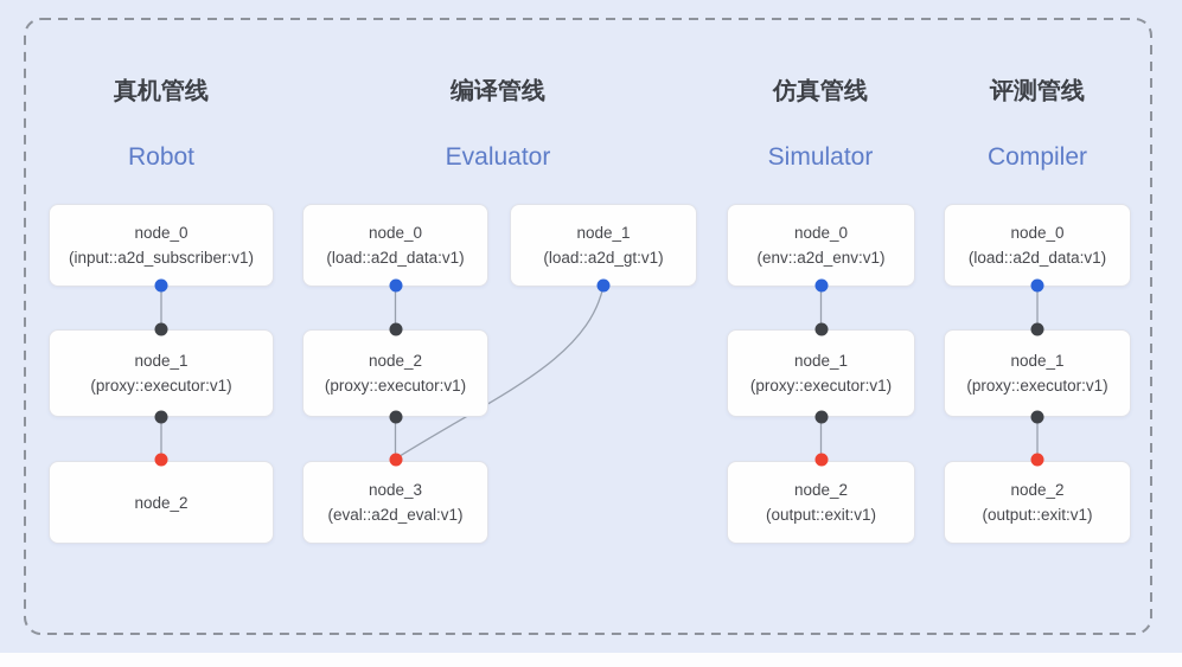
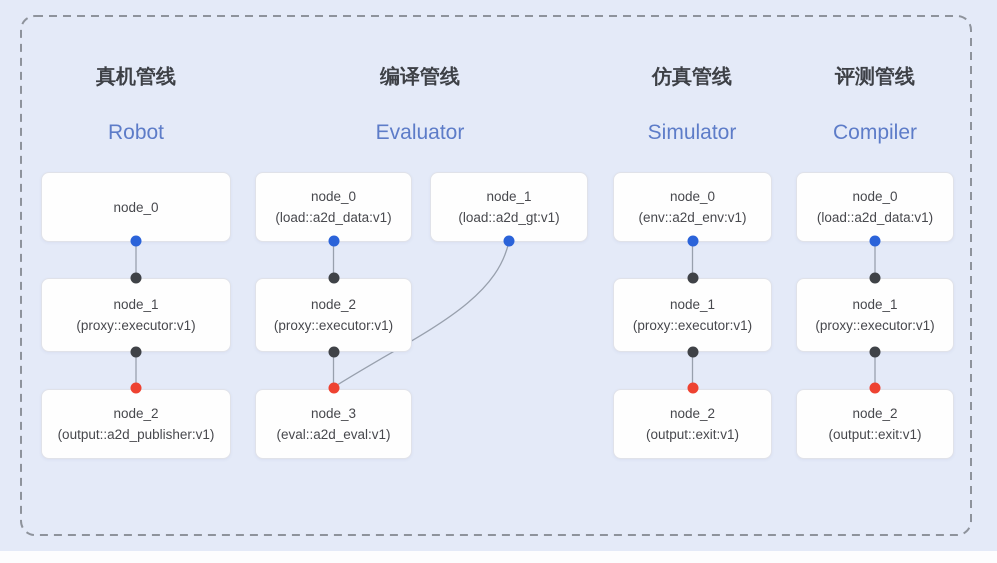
  真机管线
  编译管线
  仿真管线
  评测管线
  Robot
  Evaluator
  Simulator
  Compiler
  node_0
- (input::a2d_subscriber:v1)
  node_1
  (proxy::executor:v1)
  node_2
+ (output::a2d_publisher:v1)
  node_0
  (load::a2d_data:v1)
  node_1
  (load::a2d_gt:v1)
  node_2
  (proxy::executor:v1)
  node_3
  (eval::a2d_eval:v1)
  node_0
  (env::a2d_env:v1)
  node_1
  (proxy::executor:v1)
  node_2
  (output::exit:v1)
  node_0
  (load::a2d_data:v1)
  node_1
  (proxy::executor:v1)
  node_2
  (output::exit:v1)
